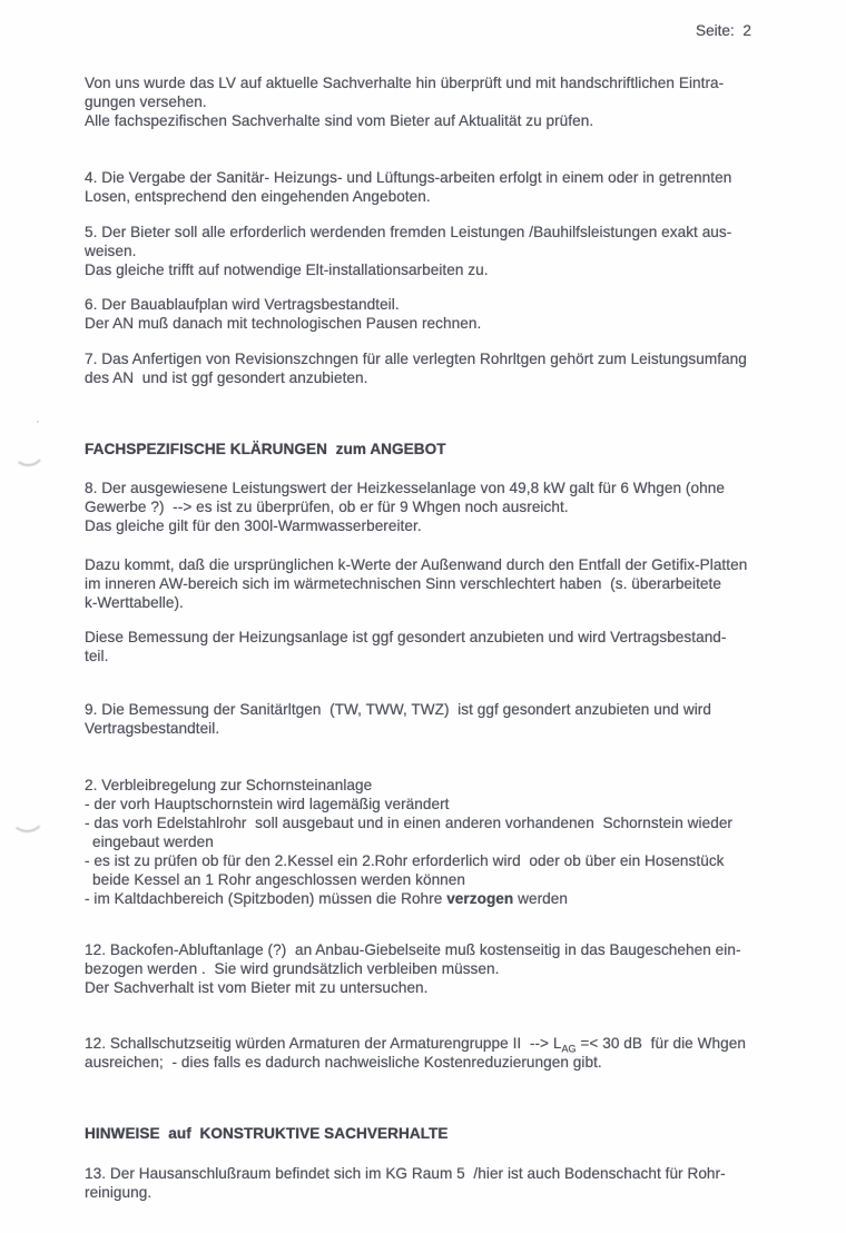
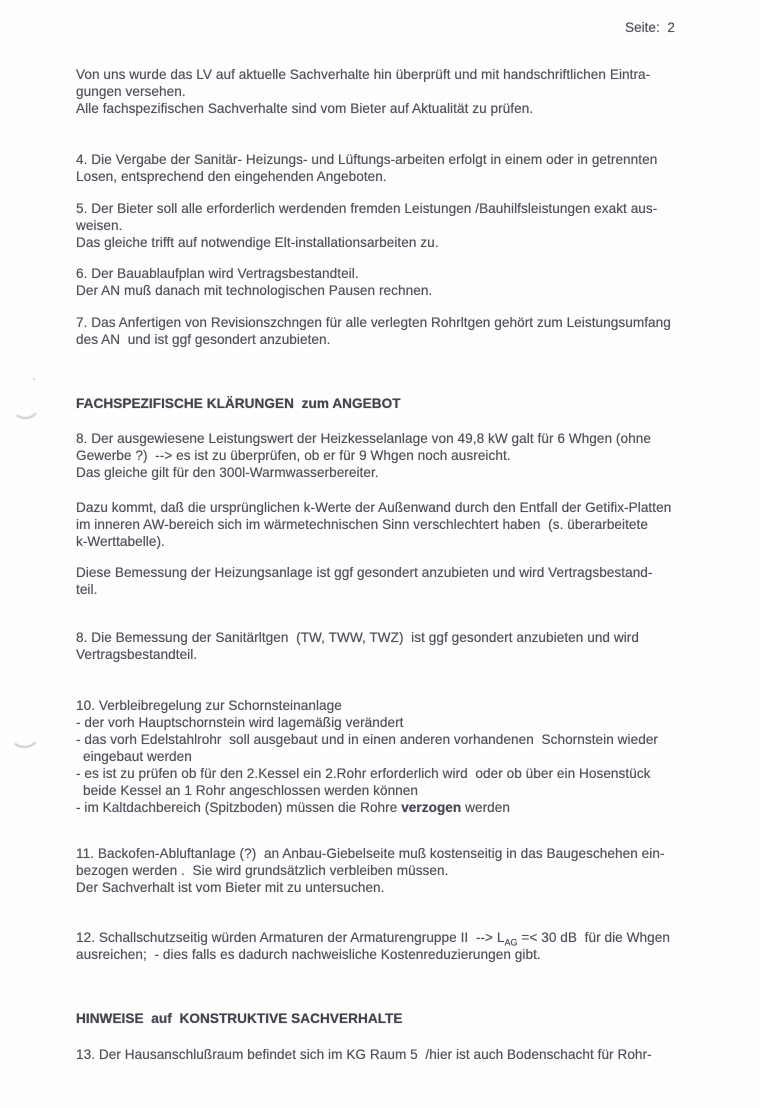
  Seite: 2
  Von uns wurde das LV auf aktuelle Sachverhalte hin überprüft und mit handschriftlichen Eintra-
  gungen versehen.
  Alle fachspezifischen Sachverhalte sind vom Bieter auf Aktualität zu prüfen.
  4. Die Vergabe der Sanitär- Heizungs- und Lüftungs-arbeiten erfolgt in einem oder in getrennten
  Losen, entsprechend den eingehenden Angeboten.
  5. Der Bieter soll alle erforderlich werdenden fremden Leistungen /Bauhilfsleistungen exakt aus-
  weisen.
  Das gleiche trifft auf notwendige Elt-installationsarbeiten zu.
  6. Der Bauablaufplan wird Vertragsbestandteil.
  Der AN muß danach mit technologischen Pausen rechnen.
  7. Das Anfertigen von Revisionszchngen für alle verlegten Rohrltgen gehört zum Leistungsumfang
  des AN und ist ggf gesondert anzubieten.
  FACHSPEZIFISCHE KLÄRUNGEN zum ANGEBOT
  8. Der ausgewiesene Leistungswert der Heizkesselanlage von 49,8 kW galt für 6 Whgen (ohne
  Gewerbe ?) --> es ist zu überprüfen, ob er für 9 Whgen noch ausreicht.
  Das gleiche gilt für den 300l-Warmwasserbereiter.
  Dazu kommt, daß die ursprünglichen k-Werte der Außenwand durch den Entfall der Getifix-Platten
  im inneren AW-bereich sich im wärmetechnischen Sinn verschlechtert haben (s. überarbeitete
  k-Werttabelle).
  Diese Bemessung der Heizungsanlage ist ggf gesondert anzubieten und wird Vertragsbestand-
  teil.
- 9. Die Bemessung der Sanitärltgen (TW, TWW, TWZ) ist ggf gesondert anzubieten und wird
+ 8. Die Bemessung der Sanitärltgen (TW, TWW, TWZ) ist ggf gesondert anzubieten und wird
  Vertragsbestandteil.
- 2. Verbleibregelung zur Schornsteinanlage
+ 10. Verbleibregelung zur Schornsteinanlage
  - der vorh Hauptschornstein wird lagemäßig verändert
  - das vorh Edelstahlrohr soll ausgebaut und in einen anderen vorhandenen Schornstein wieder
  eingebaut werden
  - es ist zu prüfen ob für den 2.Kessel ein 2.Rohr erforderlich wird oder ob über ein Hosenstück
  beide Kessel an 1 Rohr angeschlossen werden können
  - im Kaltdachbereich (Spitzboden) müssen die Rohre verzogen werden
- 12. Backofen-Abluftanlage (?) an Anbau-Giebelseite muß kostenseitig in das Baugeschehen ein-
+ 11. Backofen-Abluftanlage (?) an Anbau-Giebelseite muß kostenseitig in das Baugeschehen ein-
  bezogen werden . Sie wird grundsätzlich verbleiben müssen.
  Der Sachverhalt ist vom Bieter mit zu untersuchen.
  12. Schallschutzseitig würden Armaturen der Armaturengruppe II --> LAG =< 30 dB für die Whgen
  ausreichen; - dies falls es dadurch nachweisliche Kostenreduzierungen gibt.
  HINWEISE auf KONSTRUKTIVE SACHVERHALTE
  13. Der Hausanschlußraum befindet sich im KG Raum 5 /hier ist auch Bodenschacht für Rohr-
- reinigung.
